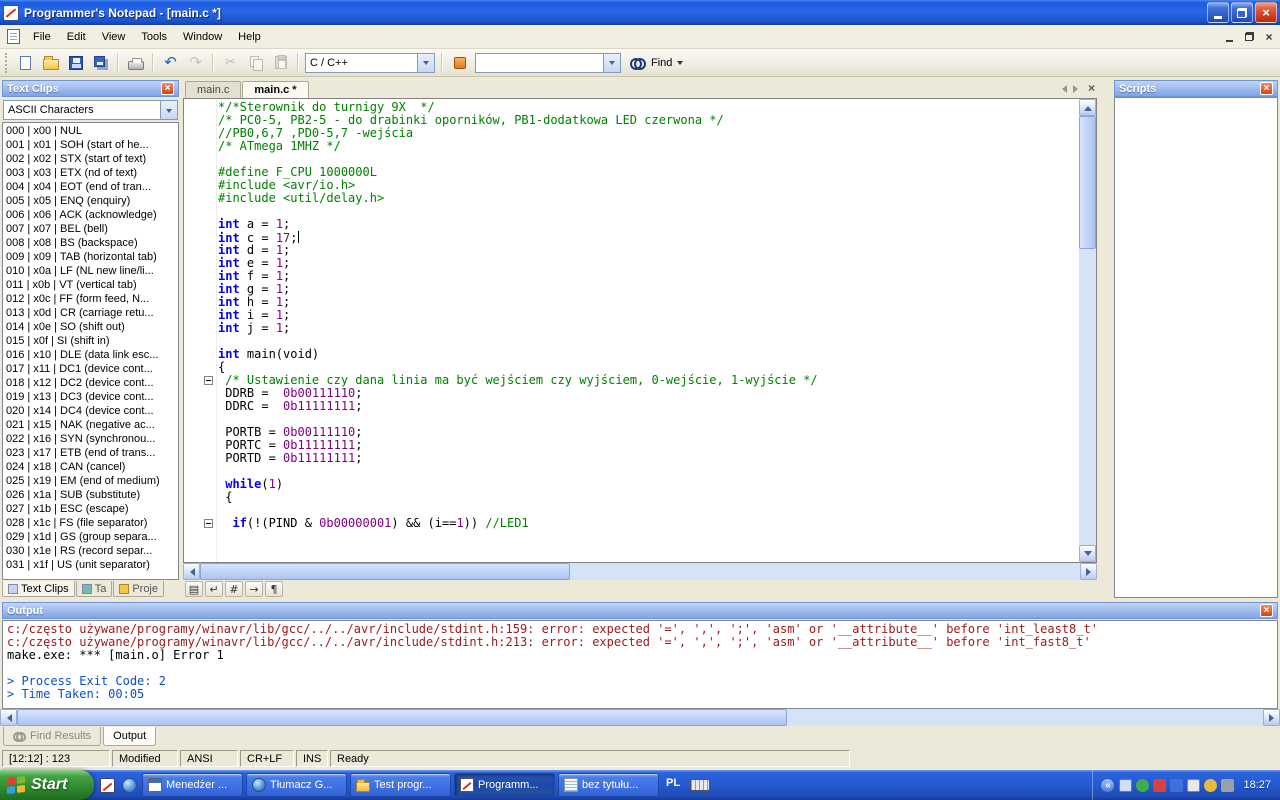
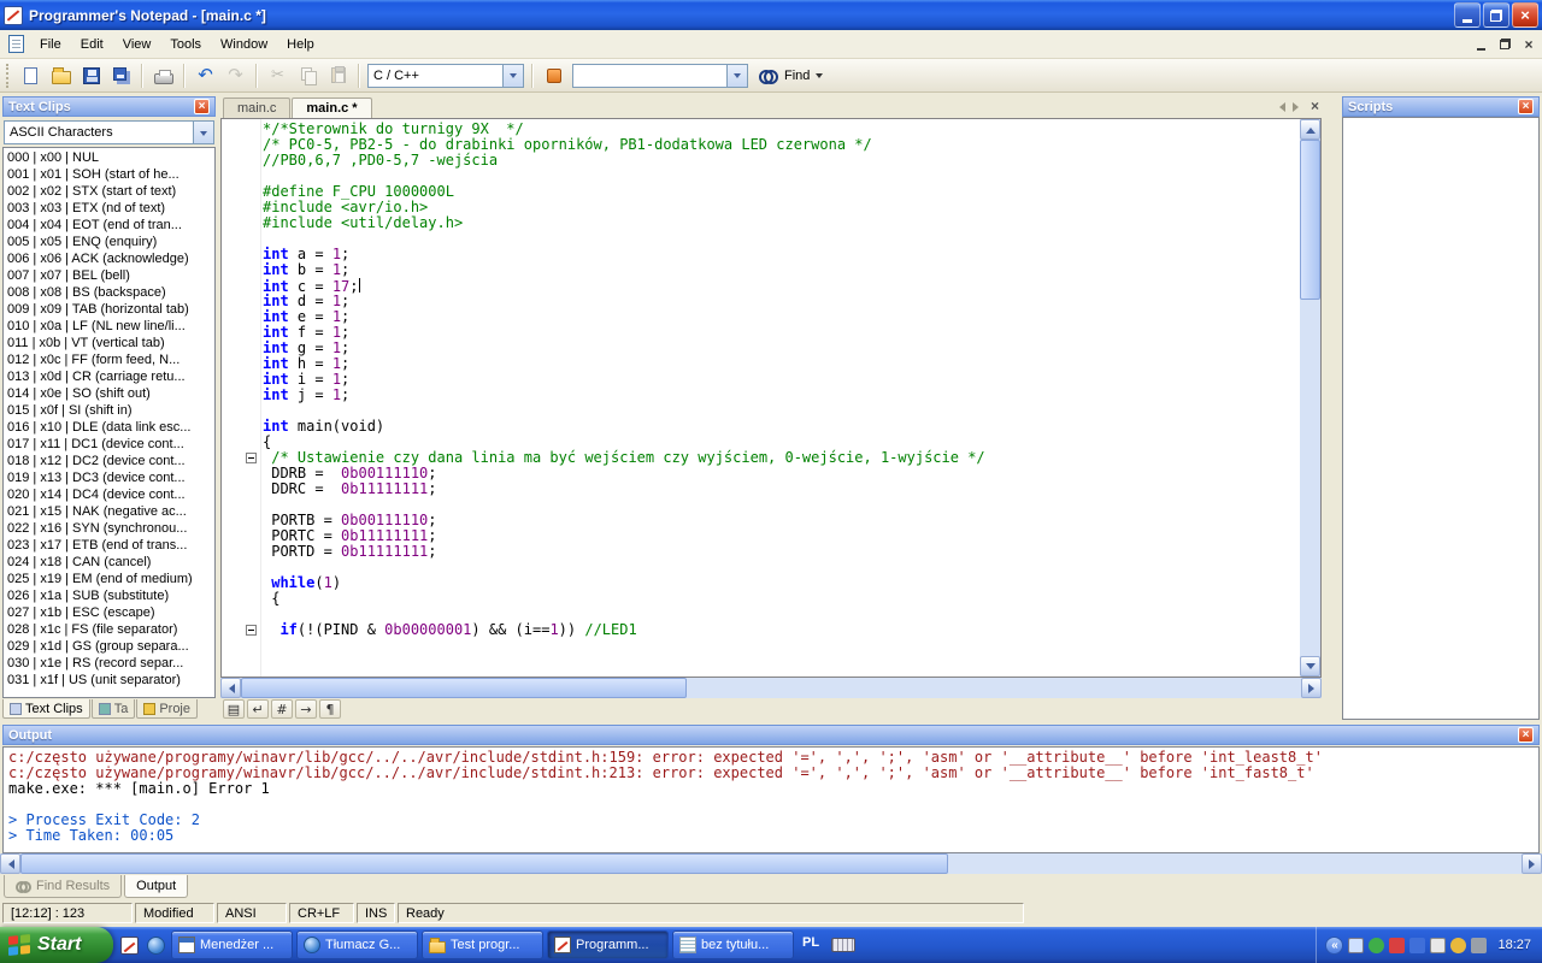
  Programmer's Notepad - [main.c *]
  ×
  File
  Edit
  View
  Tools
  Window
  Help
  ×
  ↶
  ↷
  ✂
  C / C++
  Find
  Text Clips
  ×
  ASCII Characters
  000 | x00 | NUL
  001 | x01 | SOH (start of he...
  002 | x02 | STX (start of text)
  003 | x03 | ETX (nd of text)
  004 | x04 | EOT (end of tran...
  005 | x05 | ENQ (enquiry)
  006 | x06 | ACK (acknowledge)
  007 | x07 | BEL (bell)
  008 | x08 | BS (backspace)
  009 | x09 | TAB (horizontal tab)
  010 | x0a | LF (NL new line/li...
  011 | x0b | VT (vertical tab)
  012 | x0c | FF (form feed, N...
  013 | x0d | CR (carriage retu...
  014 | x0e | SO (shift out)
  015 | x0f | SI (shift in)
  016 | x10 | DLE (data link esc...
  017 | x11 | DC1 (device cont...
  018 | x12 | DC2 (device cont...
  019 | x13 | DC3 (device cont...
  020 | x14 | DC4 (device cont...
  021 | x15 | NAK (negative ac...
  022 | x16 | SYN (synchronou...
  023 | x17 | ETB (end of trans...
  024 | x18 | CAN (cancel)
  025 | x19 | EM (end of medium)
  026 | x1a | SUB (substitute)
  027 | x1b | ESC (escape)
  028 | x1c | FS (file separator)
  029 | x1d | GS (group separa...
  030 | x1e | RS (record separ...
  031 | x1f | US (unit separator)
  Text Clips
  Ta
  Proje
  main.c
  main.c *
  ×
  */*Sterownik do turnigy 9X */
  /* PC0-5, PB2-5 - do drabinki oporników, PB1-dodatkowa LED czerwona */
  //PB0,6,7 ,PD0-5,7 -wejścia
- /* ATmega 1MHZ */
  #define F_CPU 1000000L
  #include <avr/io.h>
  #include <util/delay.h>
  int a = 1;
+ int b = 1;
  int c = 17;
  int d = 1;
  int e = 1;
  int f = 1;
  int g = 1;
  int h = 1;
  int i = 1;
  int j = 1;
  int main(void)
  {
  /* Ustawienie czy dana linia ma być wejściem czy wyjściem, 0-wejście, 1-wyjście */
  DDRB = 0b00111110;
  DDRC = 0b11111111;
  PORTB = 0b00111110;
  PORTC = 0b11111111;
  PORTD = 0b11111111;
  while(1)
  {
  if(!(PIND & 0b00000001) && (i==1)) //LED1
  ▤
  ↵
  #
  →
  ¶
  Scripts
  ×
  Output
  ×
  c:/często używane/programy/winavr/lib/gcc/../../avr/include/stdint.h:159: error: expected '=', ',', ';', 'asm' or '__attribute__' before 'int_least8_t'
  c:/często używane/programy/winavr/lib/gcc/../../avr/include/stdint.h:213: error: expected '=', ',', ';', 'asm' or '__attribute__' before 'int_fast8_t'
  make.exe: *** [main.o] Error 1
  > Process Exit Code: 2
  > Time Taken: 00:05
  Find Results
  Output
  [12:12] : 123
  Modified
  ANSI
  CR+LF
  INS
  Ready
  Start
  Menedżer ...
  Tłumacz G...
  Test progr...
  Programm...
  bez tytułu...
  PL
  «
  18:27
